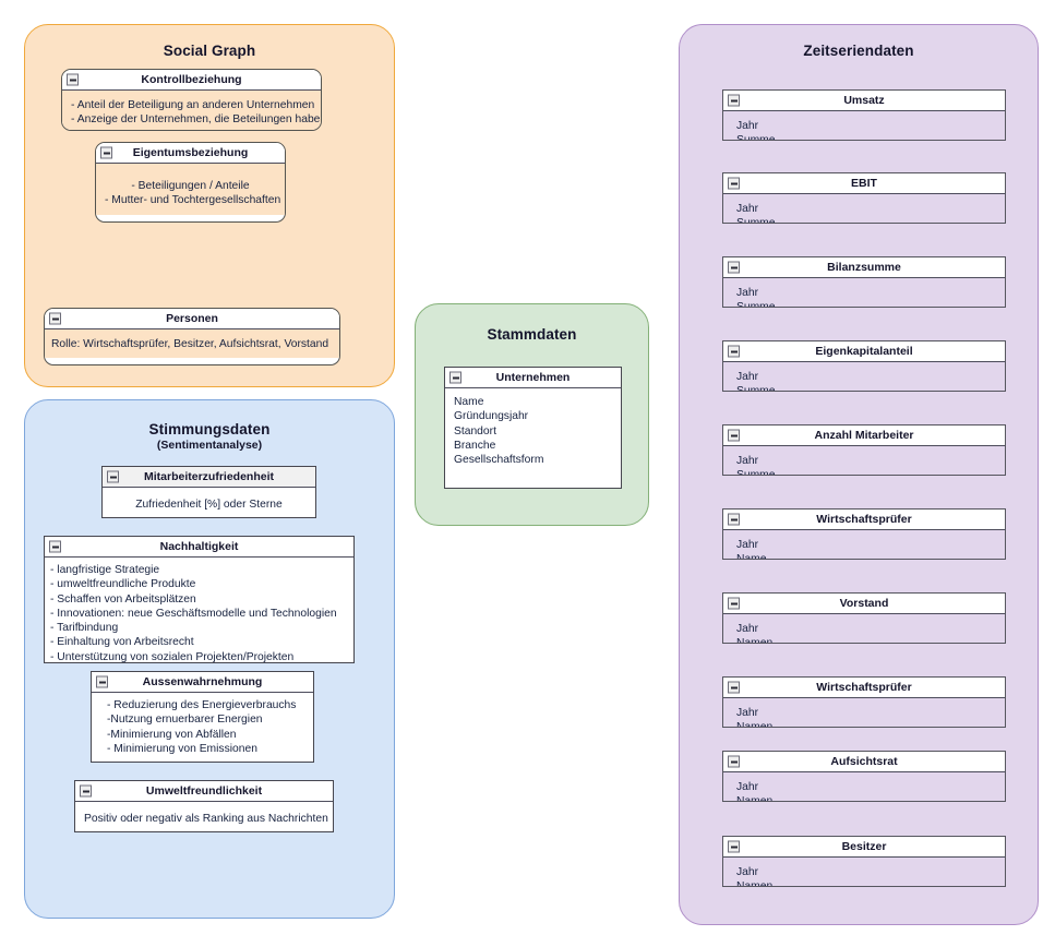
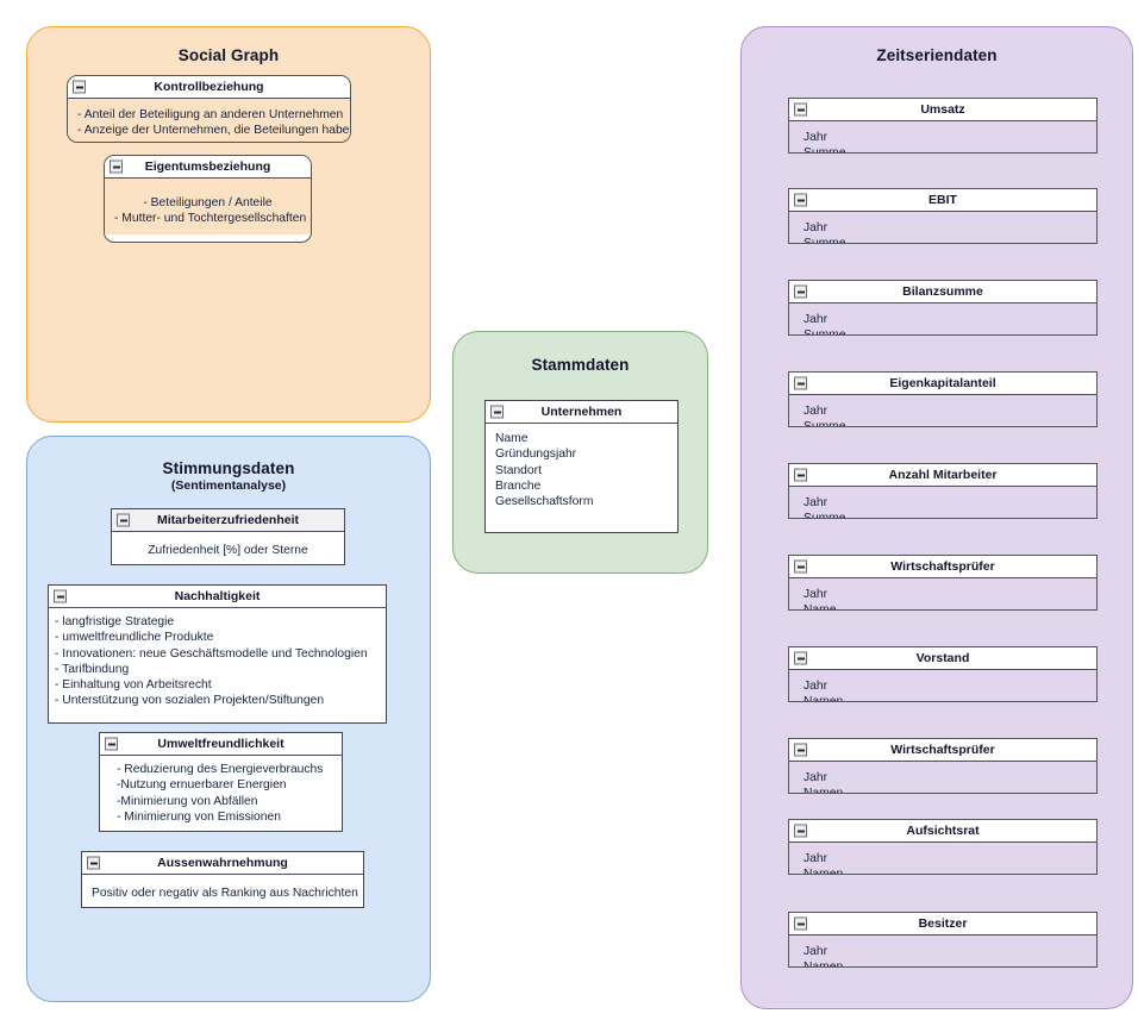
  Social Graph
  Kontrollbeziehung
  - Anteil der Beteiligung an anderen Unternehmen
  - Anzeige der Unternehmen, die Beteilungen habe
  Eigentumsbeziehung
  - Beteiligungen / Anteile
  - Mutter- und Tochtergesellschaften
- Personen
- Rolle: Wirtschaftsprüfer, Besitzer, Aufsichtsrat, Vorstand
  Stimmungsdaten
  (Sentimentanalyse)
  Mitarbeiterzufriedenheit
  Zufriedenheit [%] oder Sterne
  Nachhaltigkeit
  - langfristige Strategie
  - umweltfreundliche Produkte
- - Schaffen von Arbeitsplätzen
  - Innovationen: neue Geschäftsmodelle und Technologien
  - Tarifbindung
  - Einhaltung von Arbeitsrecht
- - Unterstützung von sozialen Projekten/Projekten
+ - Unterstützung von sozialen Projekten/Stiftungen
- Aussenwahrnehmung
+ Umweltfreundlichkeit
  - Reduzierung des Energieverbrauchs
  -Nutzung ernuerbarer Energien
  -Minimierung von Abfällen
  - Minimierung von Emissionen
- Umweltfreundlichkeit
+ Aussenwahrnehmung
  Positiv oder negativ als Ranking aus Nachrichten
  Stammdaten
  Unternehmen
  Name
  Gründungsjahr
  Standort
  Branche
  Gesellschaftsform
  Zeitseriendaten
  Umsatz
  Jahr
  Summe
  EBIT
  Jahr
  Summe
  Bilanzsumme
  Jahr
  Summe
  Eigenkapitalanteil
  Jahr
  Summe
  Anzahl Mitarbeiter
  Jahr
  Summe
  Wirtschaftsprüfer
  Jahr
  Name
  Vorstand
  Jahr
  Namen
  Wirtschaftsprüfer
  Jahr
  Namen
  Aufsichtsrat
  Jahr
  Namen
  Besitzer
  Jahr
  Namen
